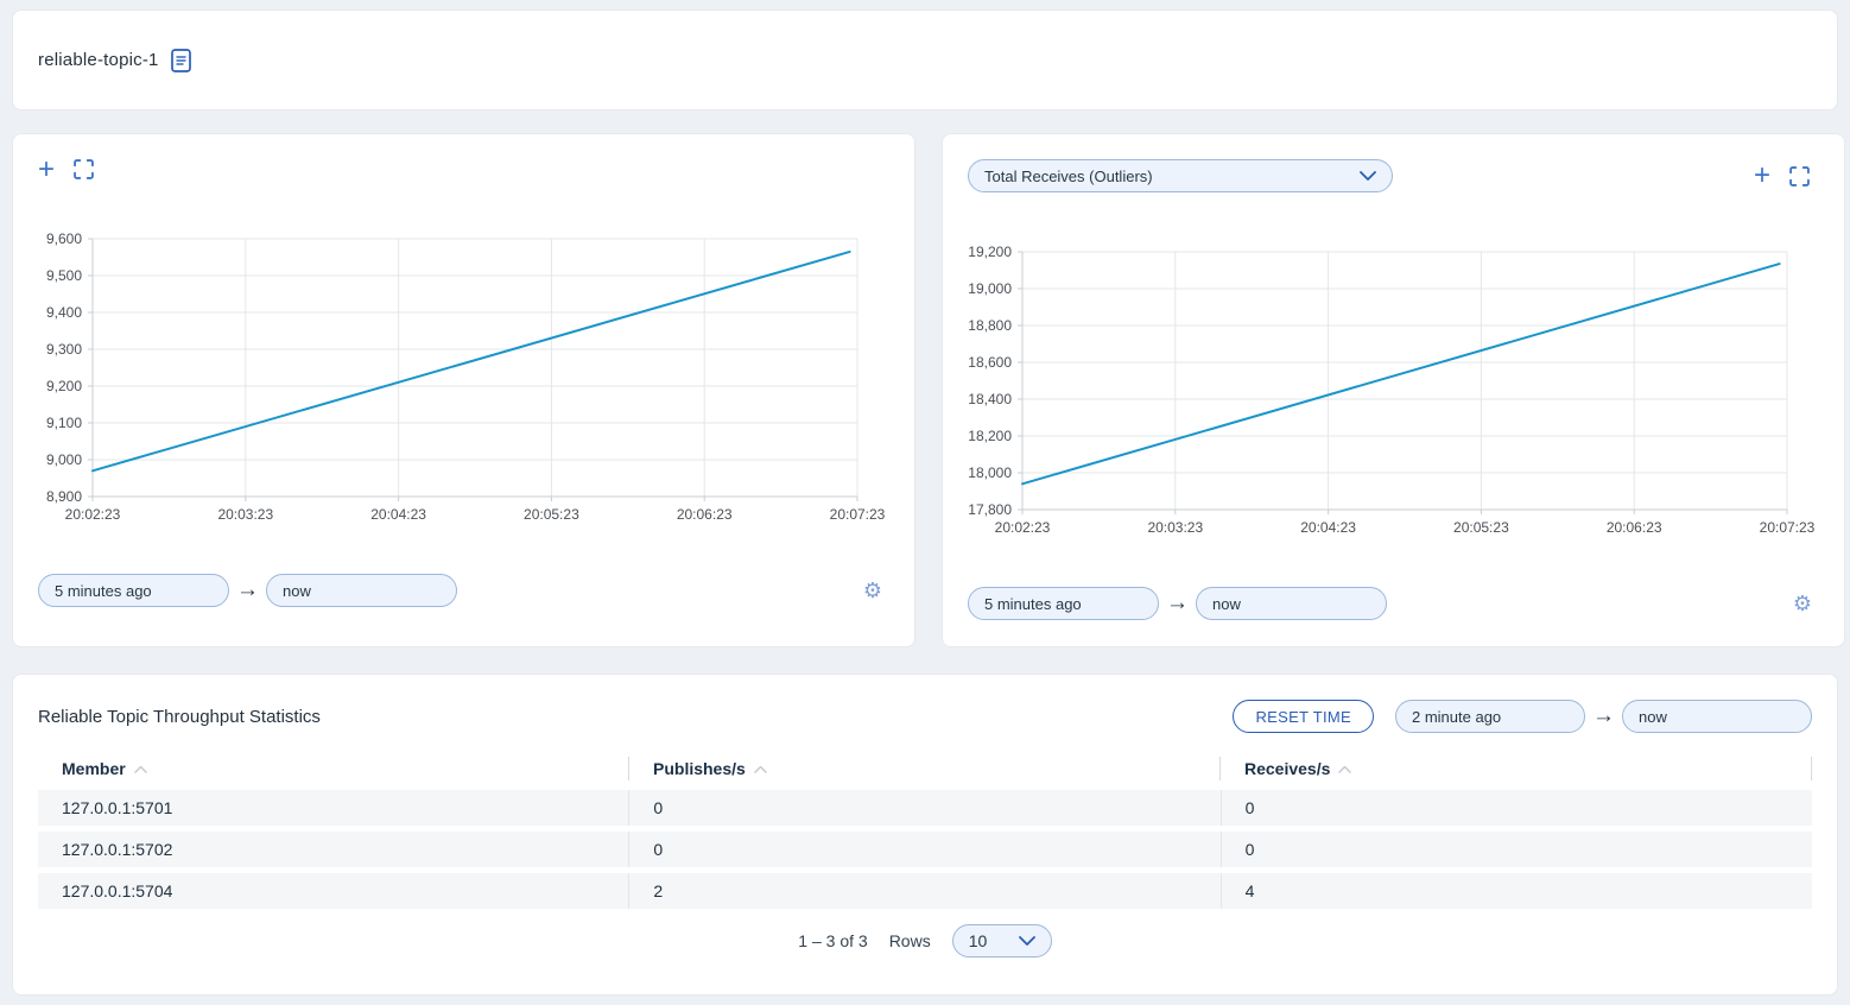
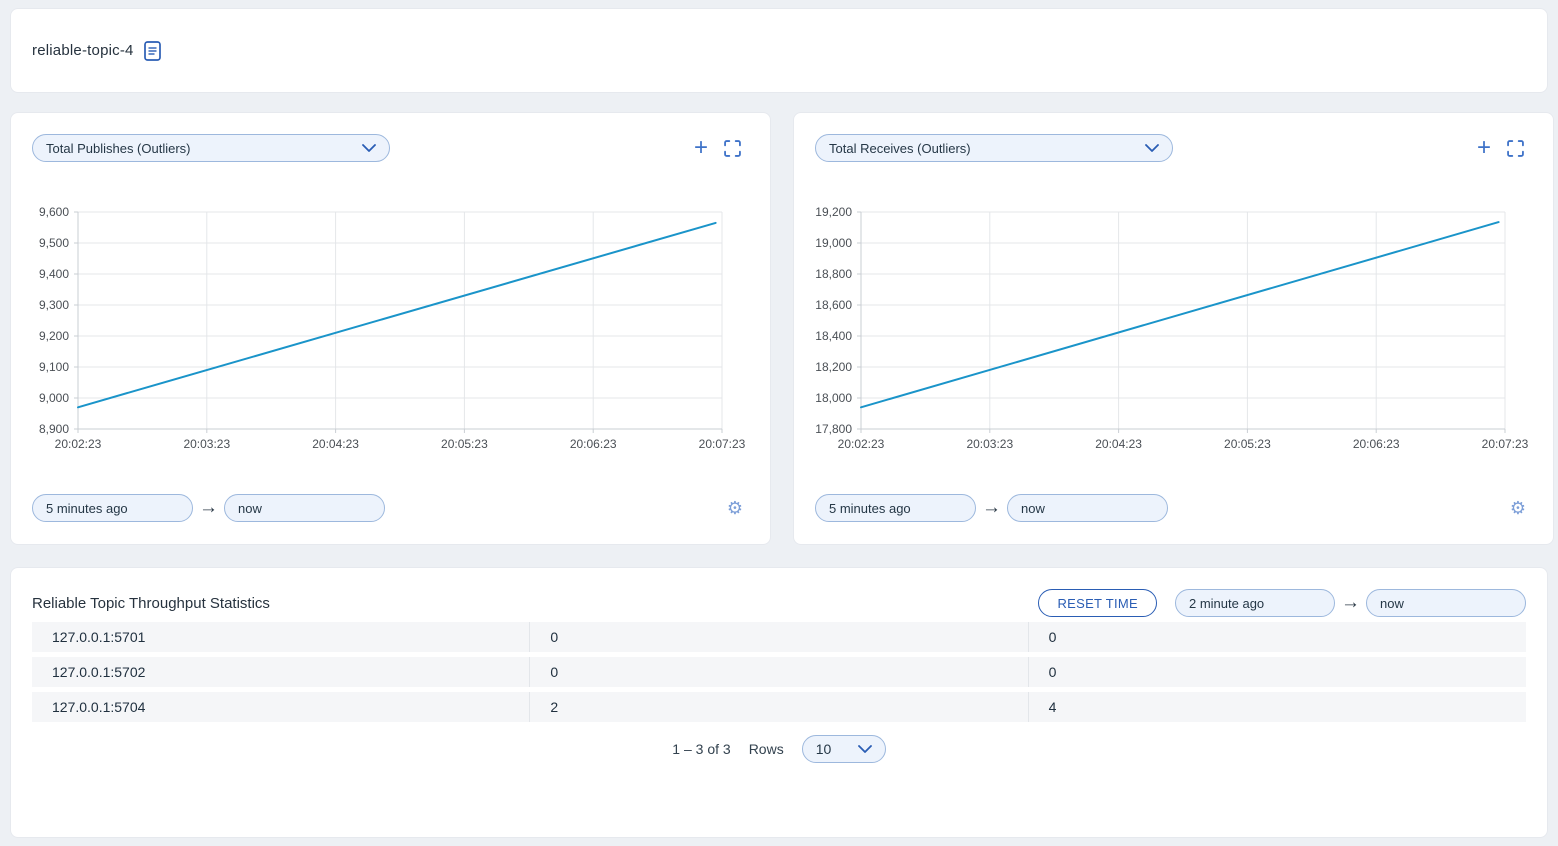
- reliable-topic-1
+ reliable-topic-4
+ Total Publishes (Outliers)
  +
  8,900
  9,000
  9,100
  9,200
  9,300
  9,400
  9,500
  9,600
  20:02:23
  20:03:23
  20:04:23
  20:05:23
  20:06:23
  20:07:23
  5 minutes ago
  →
  now
  ⚙
  Total Receives (Outliers)
  +
  17,800
  18,000
  18,200
  18,400
  18,600
  18,800
  19,000
  19,200
  20:02:23
  20:03:23
  20:04:23
  20:05:23
  20:06:23
  20:07:23
  5 minutes ago
  →
  now
  ⚙
  Reliable Topic Throughput Statistics
  RESET TIME
  2 minute ago
  →
  now
- Member
- Publishes/s
- Receives/s
  127.0.0.1:5701
  0
  0
  127.0.0.1:5702
  0
  0
  127.0.0.1:5704
  2
  4
  1 – 3 of 3
  Rows
  10
